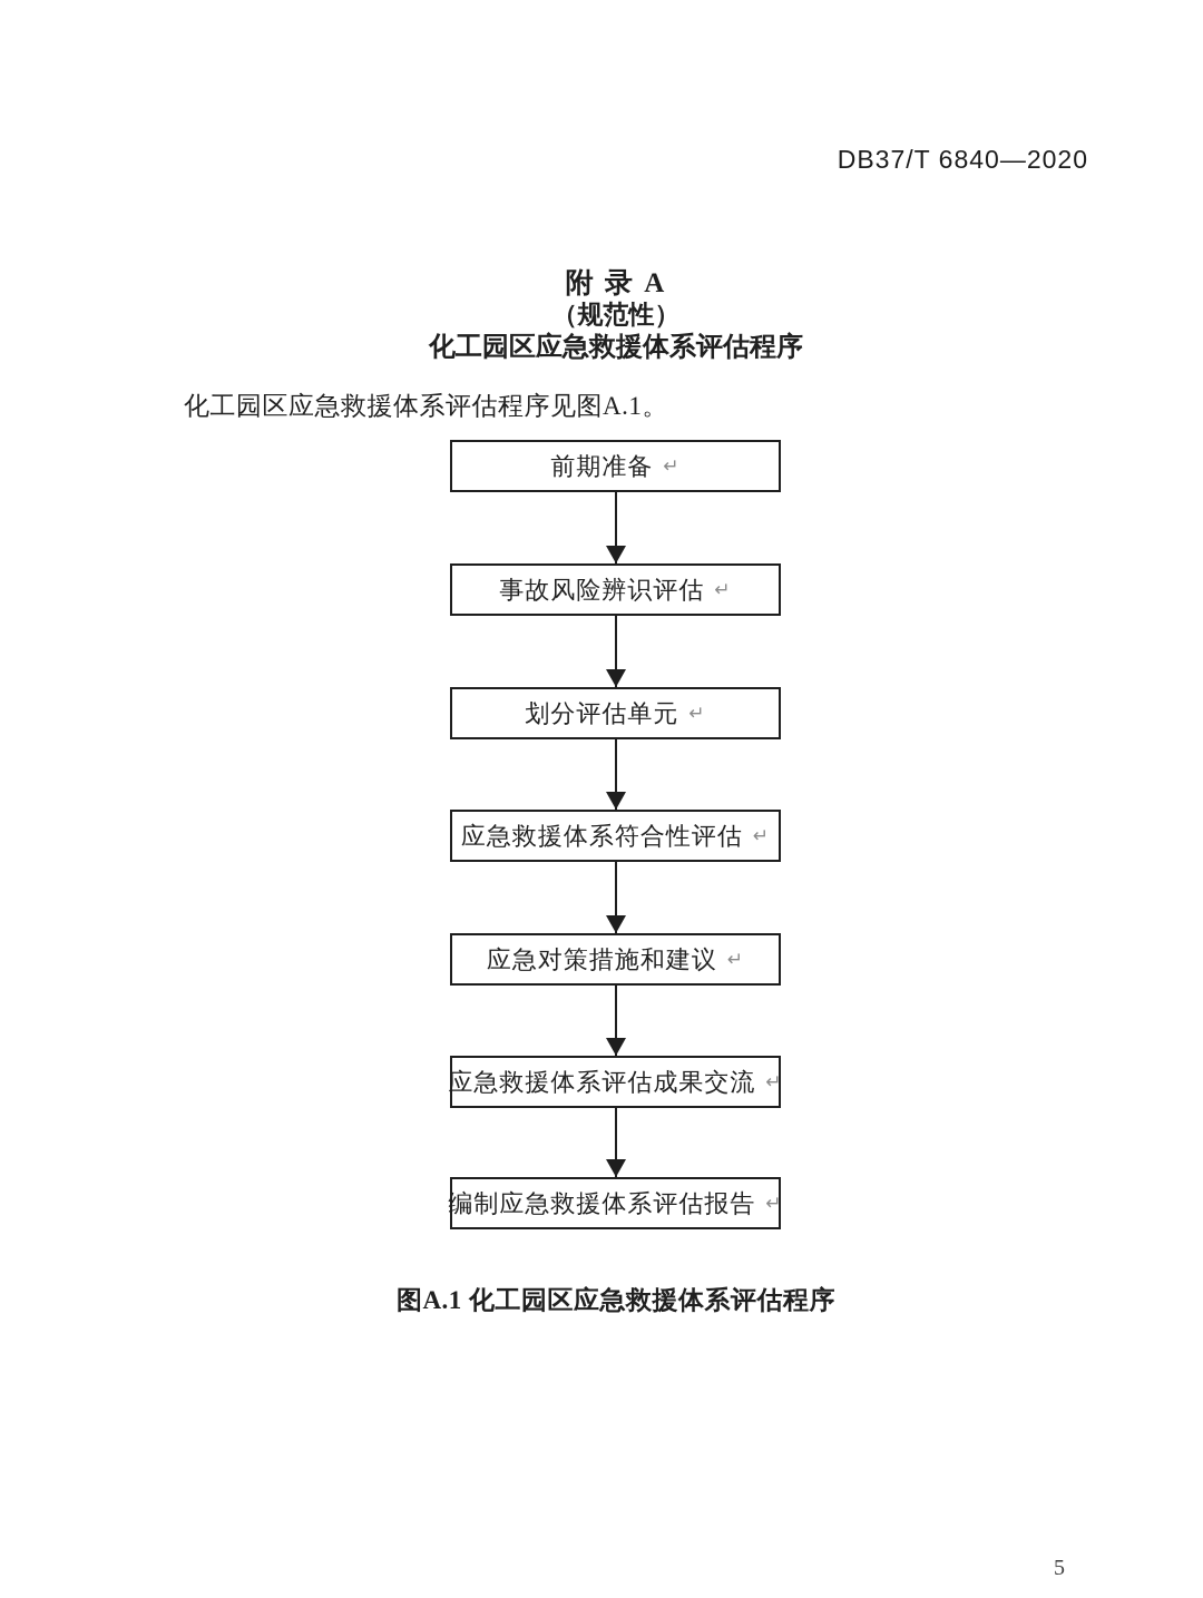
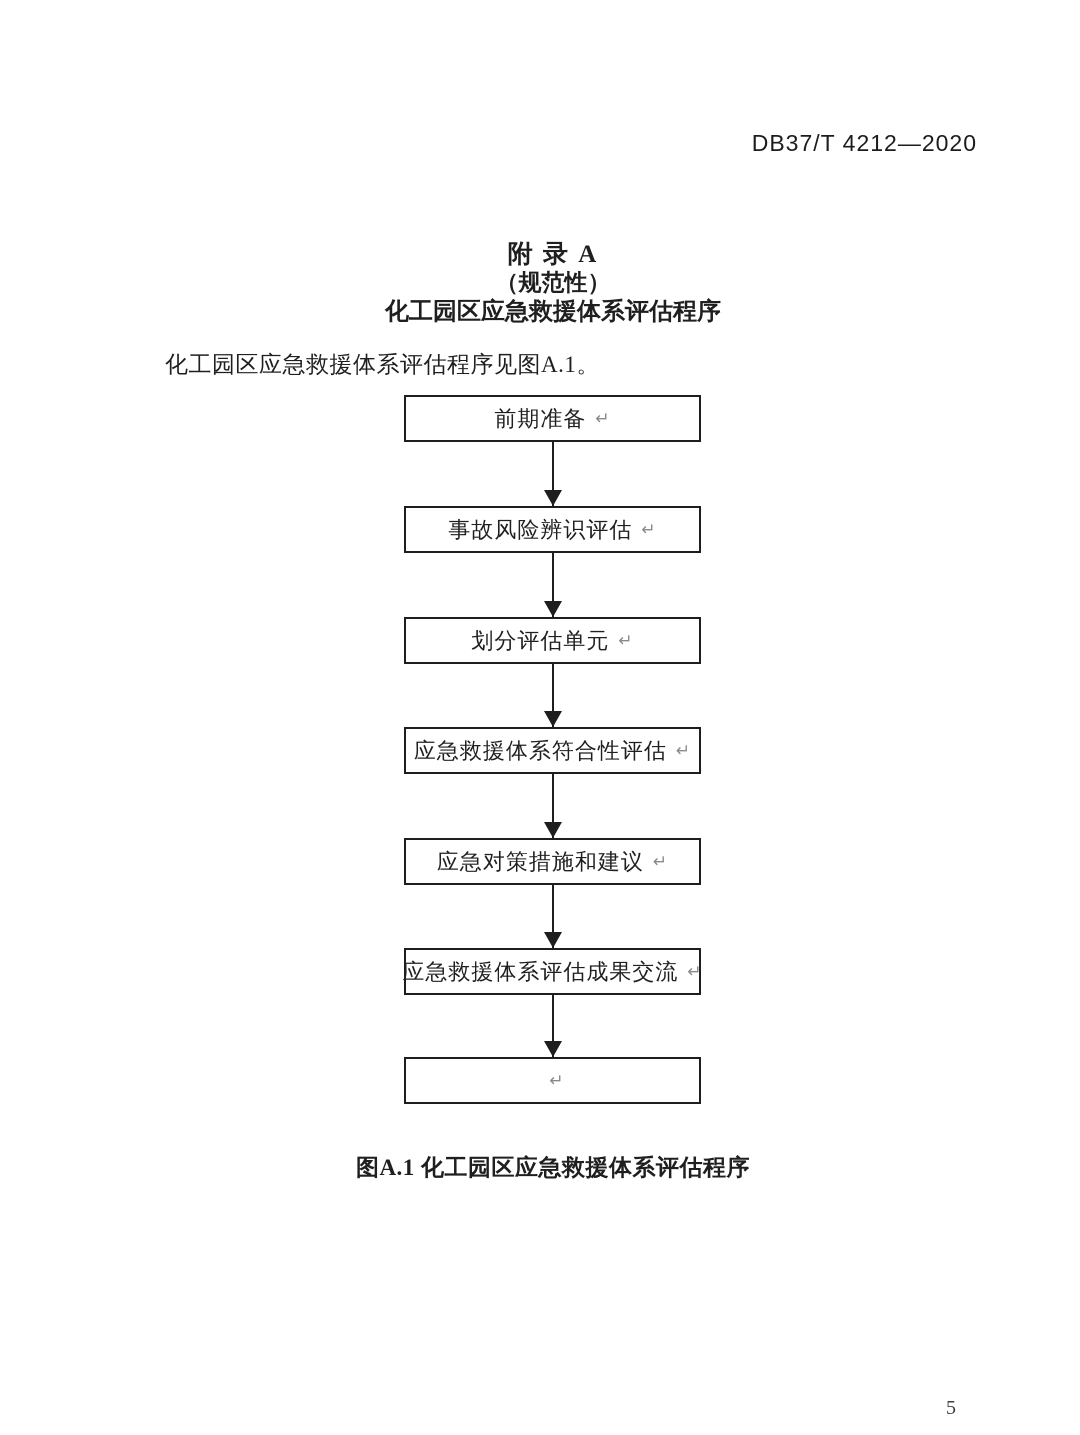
- DB37/T 6840—2020
+ DB37/T 4212—2020
  附 录 A
  （规范性）
  化工园区应急救援体系评估程序
  化工园区应急救援体系评估程序见图A.1。
  前期准备
  ↵
  事故风险辨识评估
  ↵
  划分评估单元
  ↵
  应急救援体系符合性评估
  ↵
  应急对策措施和建议
  ↵
  应急救援体系评估成果交流
  ↵
- 编制应急救援体系评估报告
  ↵
  图A.1 化工园区应急救援体系评估程序
  5
